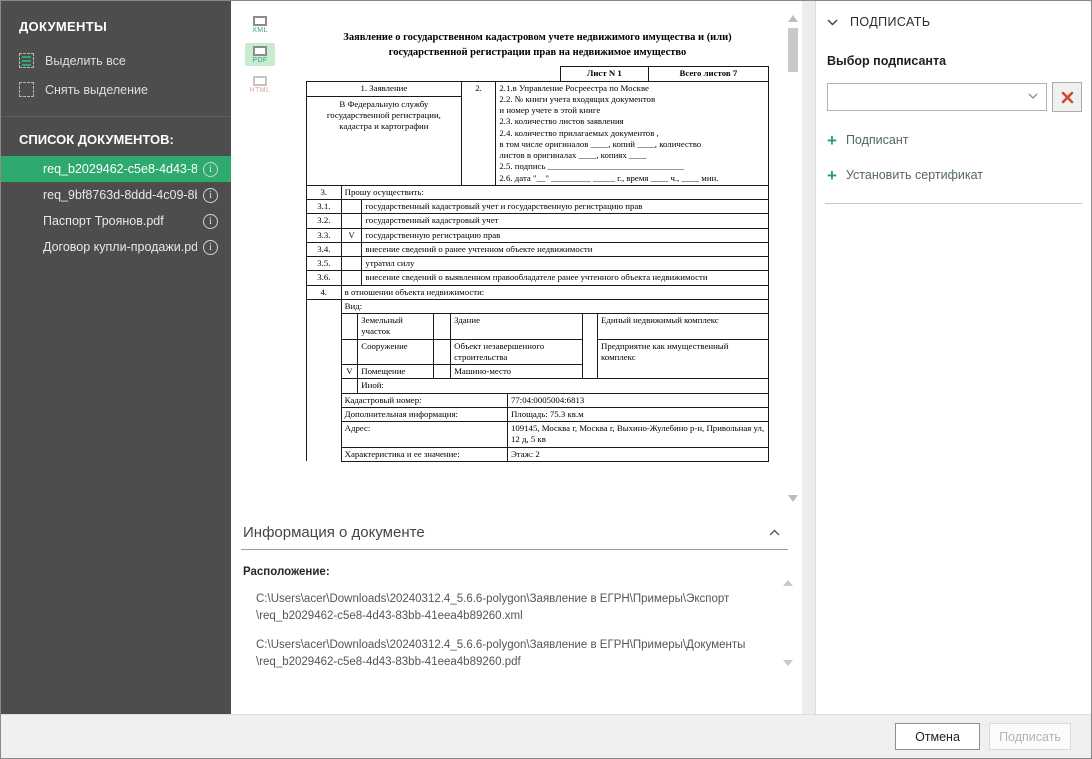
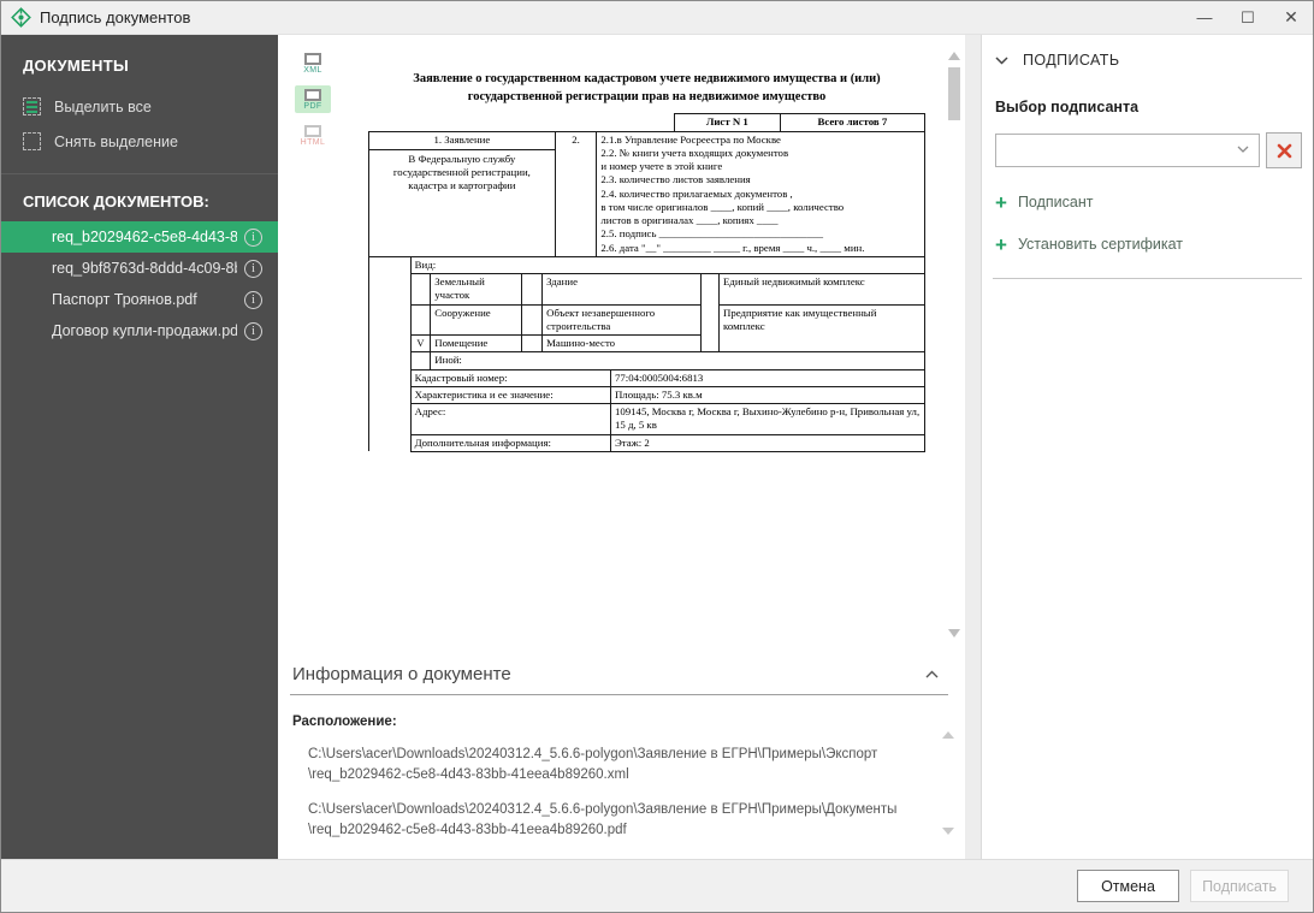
+ Подпись документов
+ —
+ ☐
+ ✕
  ДОКУМЕНТЫ
  Выделить все
  Снять выделение
  СПИСОК ДОКУМЕНТОВ:
  req_b2029462-c5e8-4d43-8
  i
  req_9bf8763d-8ddd-4c09-8
  i
  Паспорт Троянов.pdf
  i
  Договор купли-продажи.pd
  i
  Заявление о государственном кадастровом учете недвижимого имущества и (или) государственной регистрации прав на недвижимое имущество
  	Лист N 1	Всего листов 7
  1. Заявление В Федеральную службу государственной регистрации, кадастра и картографии	2.	2.1.в Управление Росреестра по Москве 2.2. № книги учета входящих документов и номер учете в этой книге 2.3. количество листов заявления 2.4. количество прилагаемых документов , в том числе оригиналов ____, копий ____, количество листов в оригиналах ____, копиях ____ 2.5. подпись _______________________________ 2.6. дата "__" _________ _____ г., время ____ ч., ____ мин.
- 3.	Прошу осуществить:
- 3.1.		государственный кадастровый учет и государственную регистрацию прав
- 3.2.		государственный кадастровый учет
- 3.3.	V	государственную регистрацию прав
- 3.4.		внесение сведений о ранее учтенном объекте недвижимости
- 3.5.		утратил силу
- 3.6.		внесение сведений о выявленном правообладателе ранее учтенного объекта недвижимости
- 4.	в отношении объекта недвижимости:
  	Вид:
  		Земельный участок		Здание		Единый недвижимый комплекс
  		Сооружение		Объект незавершенного строительства	Предприятие как имущественный комплекс
  	V	Помещение		Машино-место
  		Иной:
  	Кадастровый номер:	77:04:0005004:6813
- 	Дополнительная информация:	Площадь: 75.3 кв.м
+ 	Характеристика и ее значение:	Площадь: 75.3 кв.м
- 	Адрес:	109145, Москва г, Москва г, Выхино-Жулебино р-н, Привольная ул, 12 д, 5 кв
+ 	Адрес:	109145, Москва г, Москва г, Выхино-Жулебино р-н, Привольная ул, 15 д, 5 кв
- 	Характеристика и ее значение:	Этаж: 2
+ 	Дополнительная информация:	Этаж: 2
  Информация о документе
  Расположение:
  C:\Users\acer\Downloads\20240312.4_5.6.6-polygon\Заявление в ЕГРН\Примеры\Экспорт
  \req_b2029462-c5e8-4d43-83bb-41eea4b89260.xml
  C:\Users\acer\Downloads\20240312.4_5.6.6-polygon\Заявление в ЕГРН\Примеры\Документы
  \req_b2029462-c5e8-4d43-83bb-41eea4b89260.pdf
  ПОДПИСАТЬ
  Выбор подписанта
  +
  Подписант
  +
  Установить сертификат
  Отмена
  Подписать
